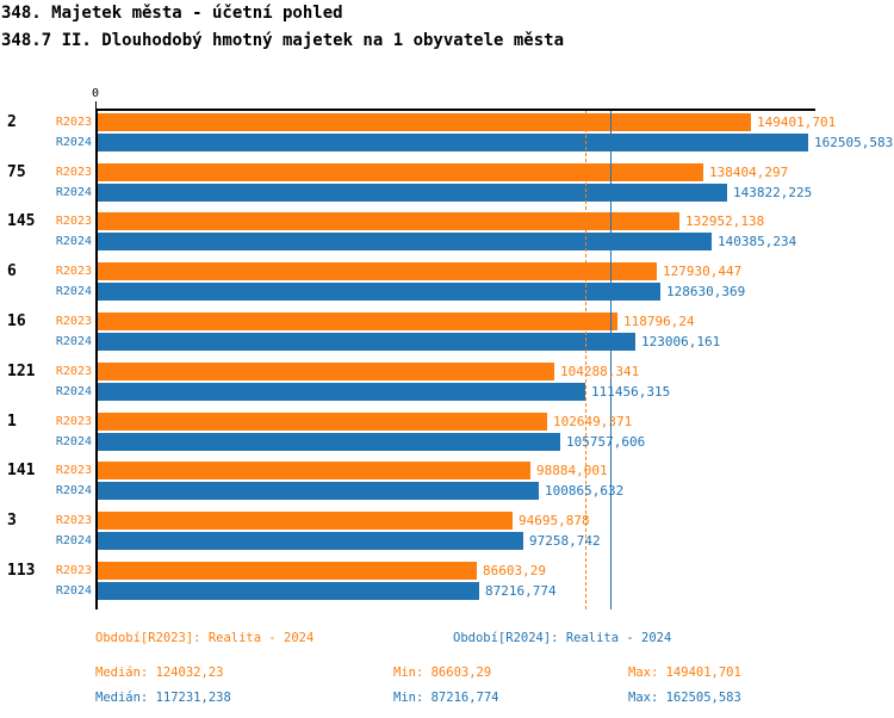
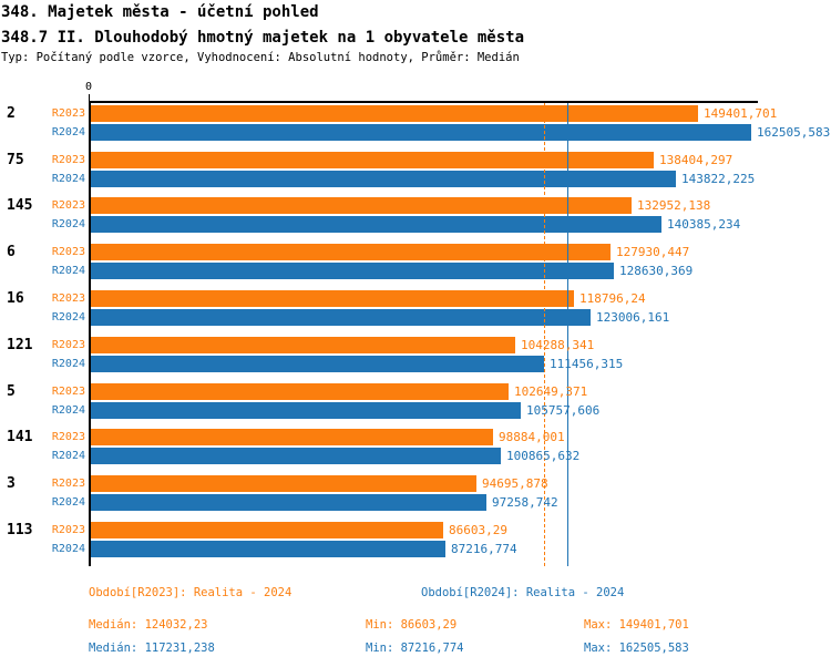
  348. Majetek města - účetní pohled
  348.7 II. Dlouhodobý hmotný majetek na 1 obyvatele města
+ Typ: Počítaný podle vzorce, Vyhodnocení: Absolutní hodnoty, Průměr: Medián
  0
  2
  R2023
  149401,701
  R2024
  162505,583
  75
  R2023
  138404,297
  R2024
  143822,225
  145
  R2023
  132952,138
  R2024
  140385,234
  6
  R2023
  127930,447
  R2024
  128630,369
  16
  R2023
  118796,24
  R2024
  123006,161
  121
  R2023
  104288,341
  R2024
  111456,315
- 1
+ 5
  R2023
  102649,371
  R2024
  105757,606
  141
  R2023
  98884,001
  R2024
  100865,632
  3
  R2023
  94695,878
  R2024
  97258,742
  113
  R2023
  86603,29
  R2024
  87216,774
  Období[R2023]: Realita - 2024
  Období[R2024]: Realita - 2024
  Medián: 124032,23
  Min: 86603,29
  Max: 149401,701
  Medián: 117231,238
  Min: 87216,774
  Max: 162505,583
